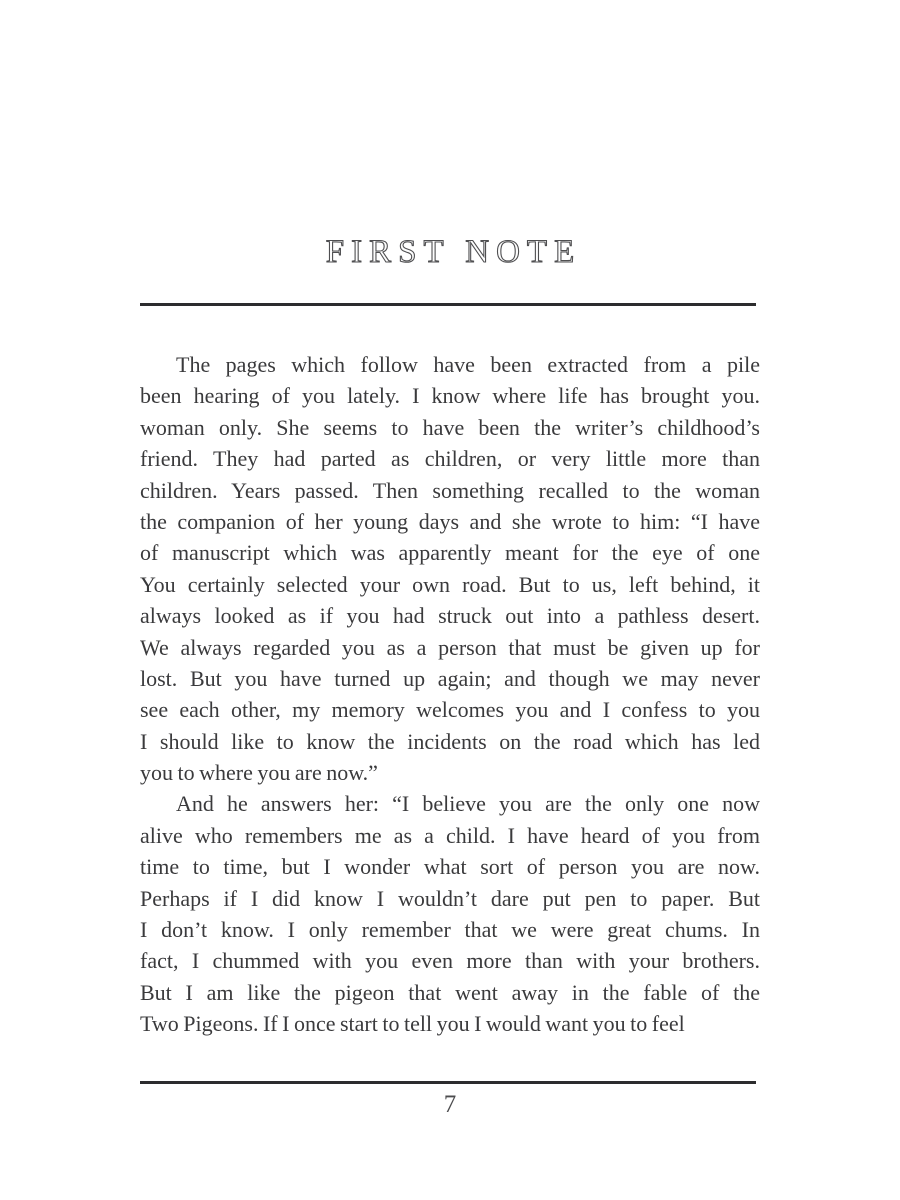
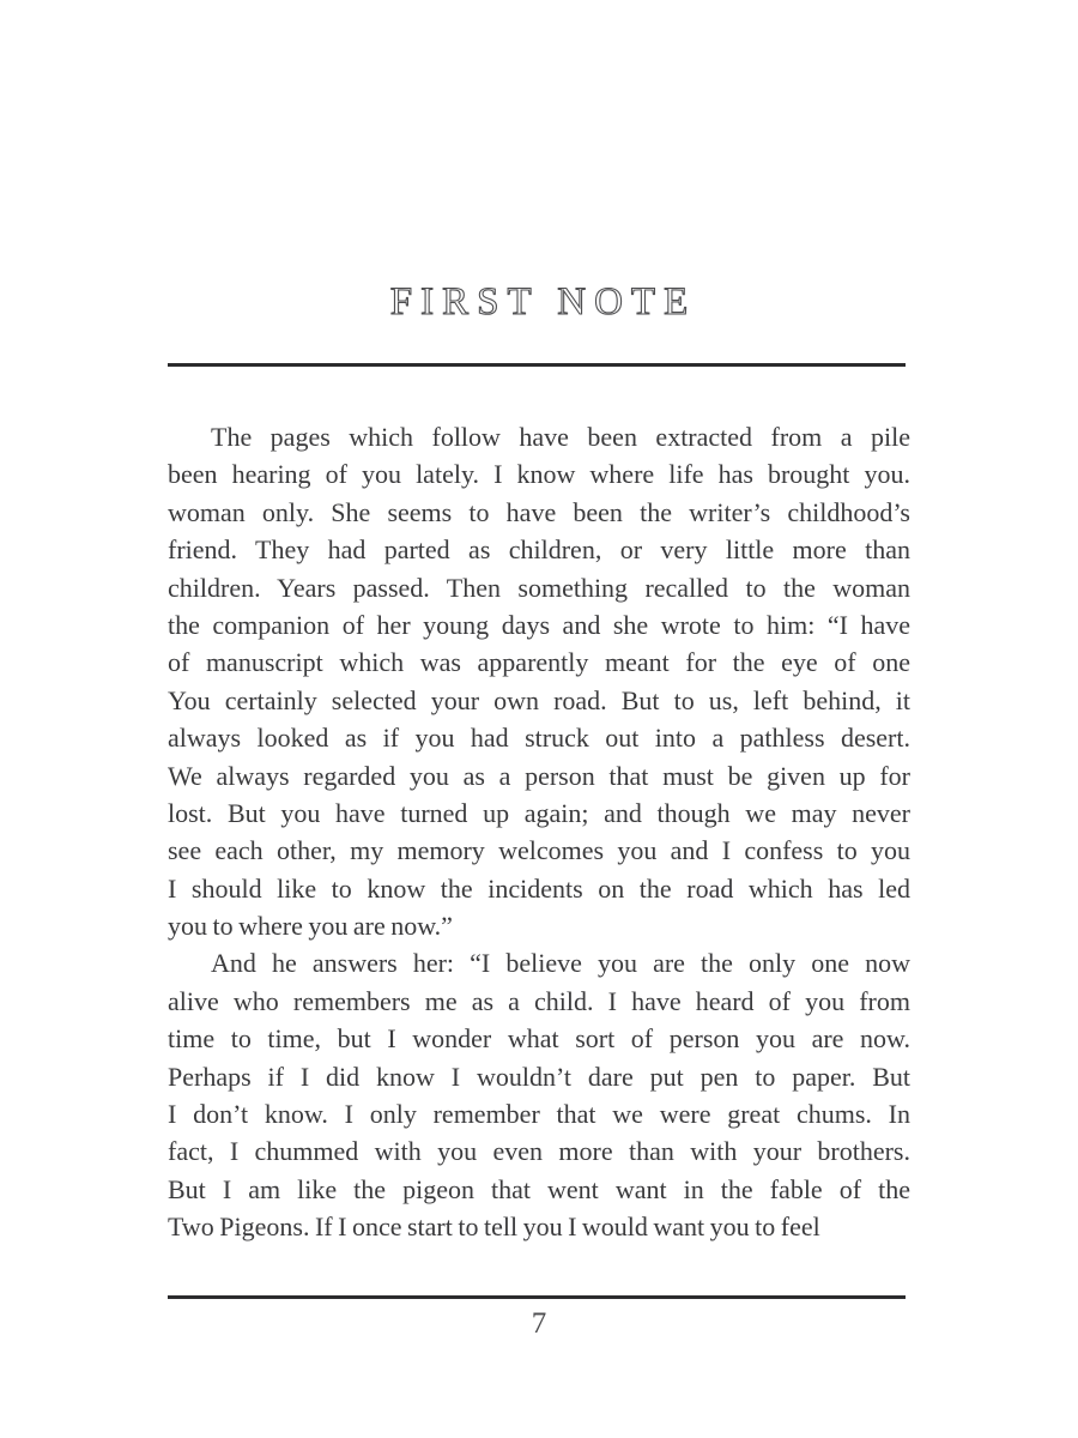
  FIRST NOTE
  The pages which follow have been extracted from a pile
  been hearing of you lately. I know where life has brought you.
  woman only. She seems to have been the writer’s childhood’s
  friend. They had parted as children, or very little more than
  children. Years passed. Then something recalled to the woman
  the companion of her young days and she wrote to him: “I have
  of manuscript which was apparently meant for the eye of one
  You certainly selected your own road. But to us, left behind, it
  always looked as if you had struck out into a pathless desert.
  We always regarded you as a person that must be given up for
  lost. But you have turned up again; and though we may never
  see each other, my memory welcomes you and I confess to you
  I should like to know the incidents on the road which has led
  you to where you are now.”
  And he answers her: “I believe you are the only one now
  alive who remembers me as a child. I have heard of you from
  time to time, but I wonder what sort of person you are now.
  Perhaps if I did know I wouldn’t dare put pen to paper. But
  I don’t know. I only remember that we were great chums. In
  fact, I chummed with you even more than with your brothers.
- But I am like the pigeon that went away in the fable of the
+ But I am like the pigeon that went want in the fable of the
  Two Pigeons. If I once start to tell you I would want you to feel
  7
